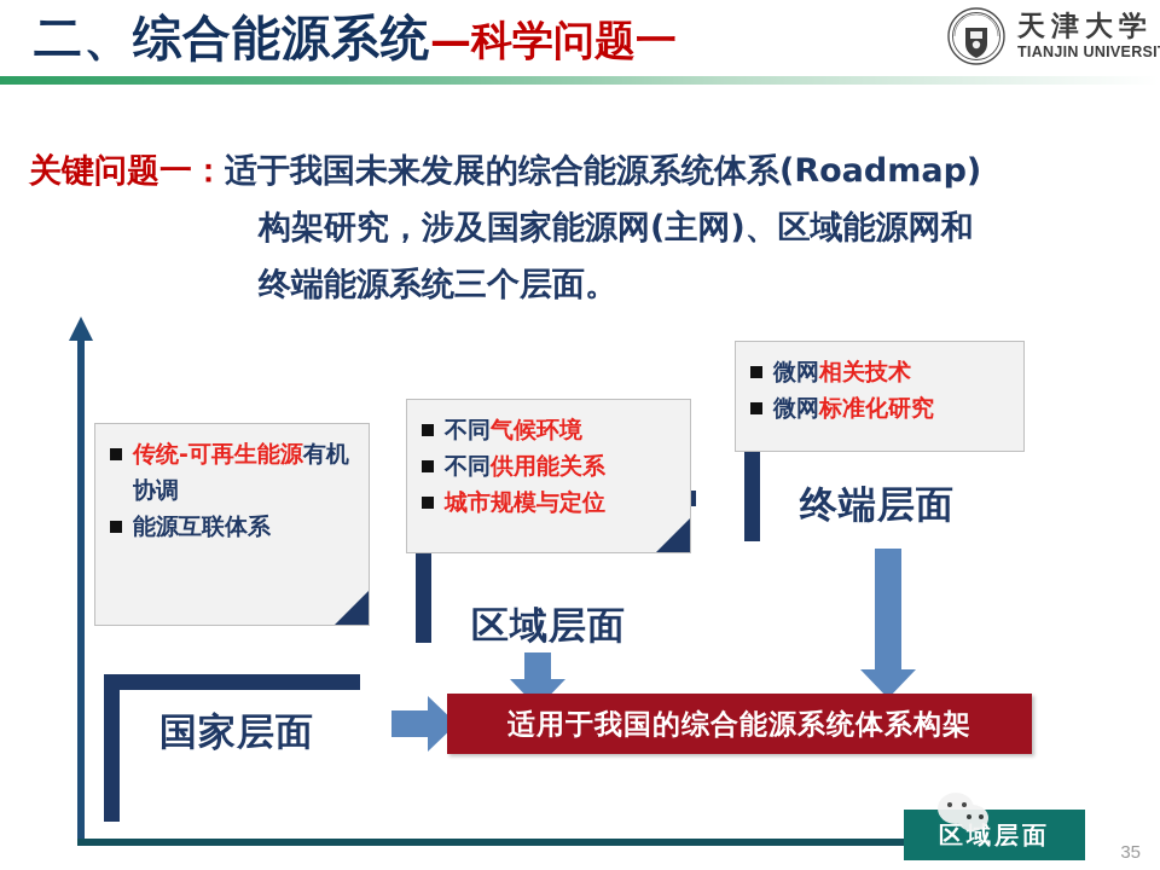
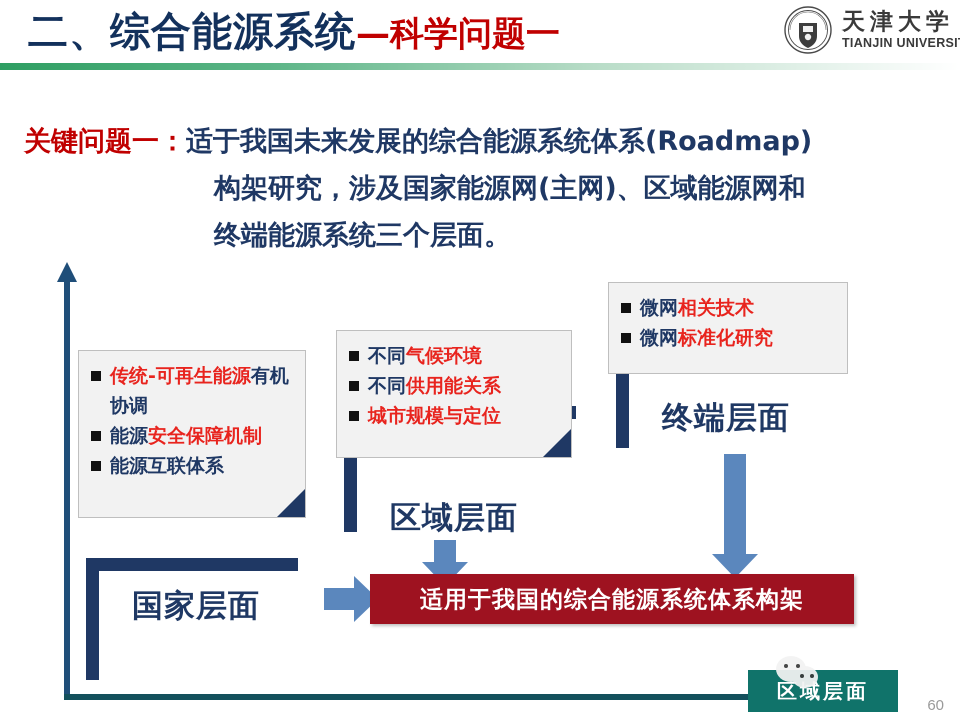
  二、综合能源系统—科学问题一
  天津大学
  TIANJIN UNIVERSI
  关键问题一：适于我国未来发展的综合能源系统体系(Roadmap)
  构架研究，涉及国家能源网(主网)、区域能源网和
  终端能源系统三个层面。
  传统-可再生能源有机协调
+ 能源安全保障机制
  能源互联体系
  不同气候环境
  不同供用能关系
  城市规模与定位
  微网相关技术
  微网标准化研究
  终端层面
  区域层面
  国家层面
  适用于我国的综合能源系统体系构架
  区域层面
- 35
+ 60
